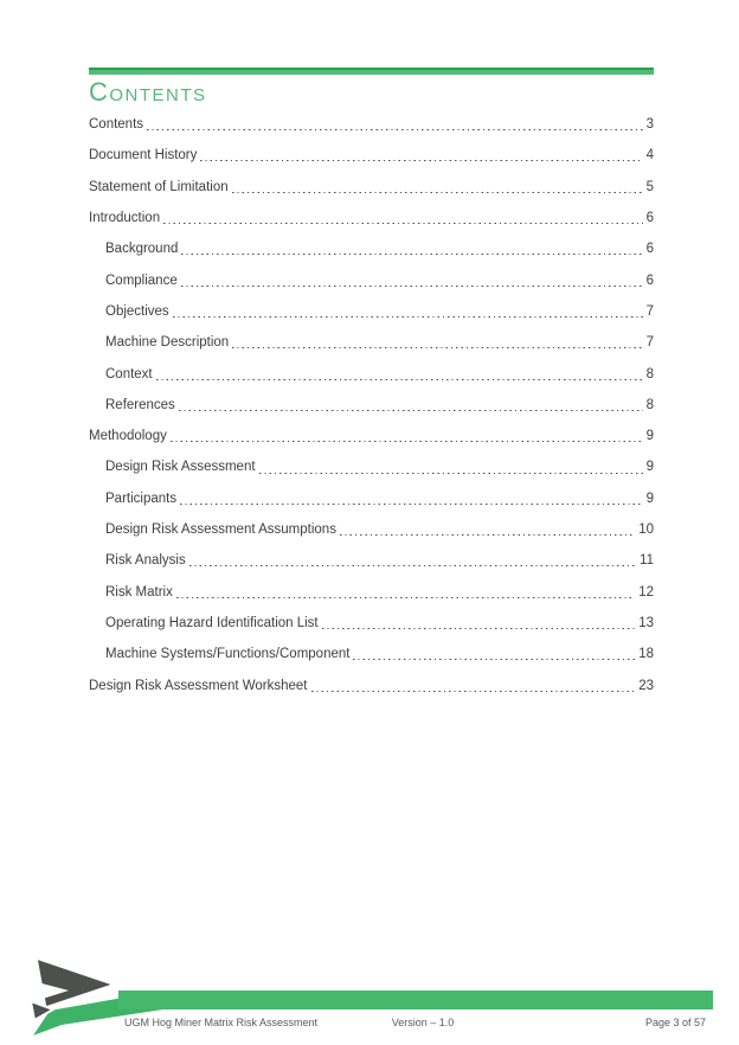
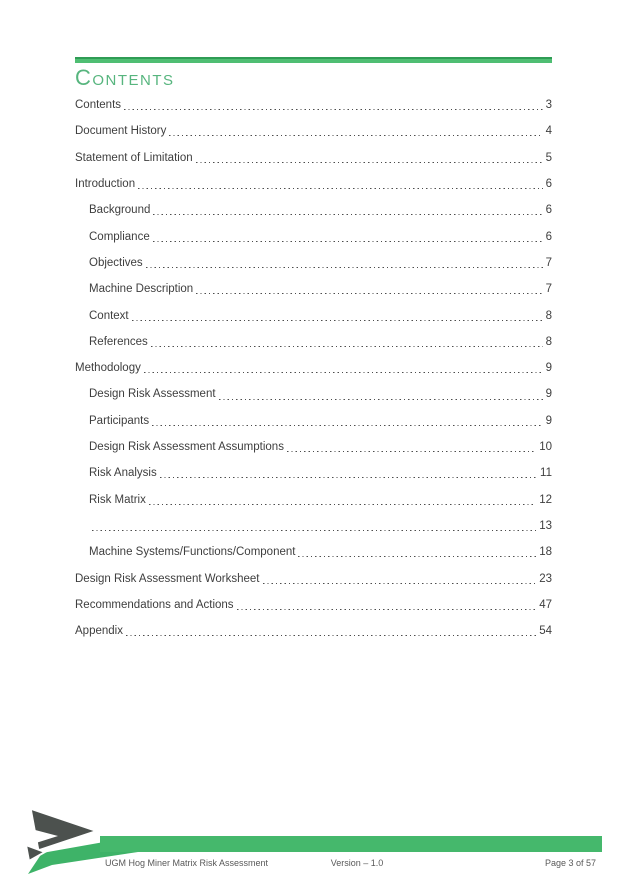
  CONTENTS
  Contents
  3
  Document History
  4
  Statement of Limitation
  5
  Introduction
  6
  Background
  6
  Compliance
  6
  Objectives
  7
  Machine Description
  7
  Context
  8
  References
  8
  Methodology
  9
  Design Risk Assessment
  9
  Participants
  9
  Design Risk Assessment Assumptions
  10
  Risk Analysis
  11
  Risk Matrix
  12
- Operating Hazard Identification List
  13
  Machine Systems/Functions/Component
  18
  Design Risk Assessment Worksheet
  23
+ Recommendations and Actions
+ 47
+ Appendix
+ 54
  UGM Hog Miner Matrix Risk Assessment
  Version – 1.0
  Page 3 of 57
